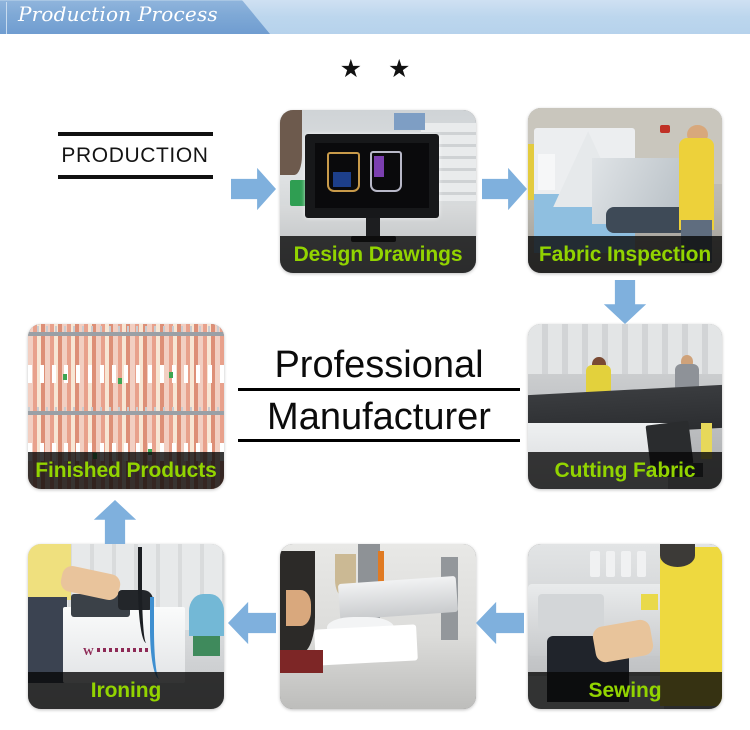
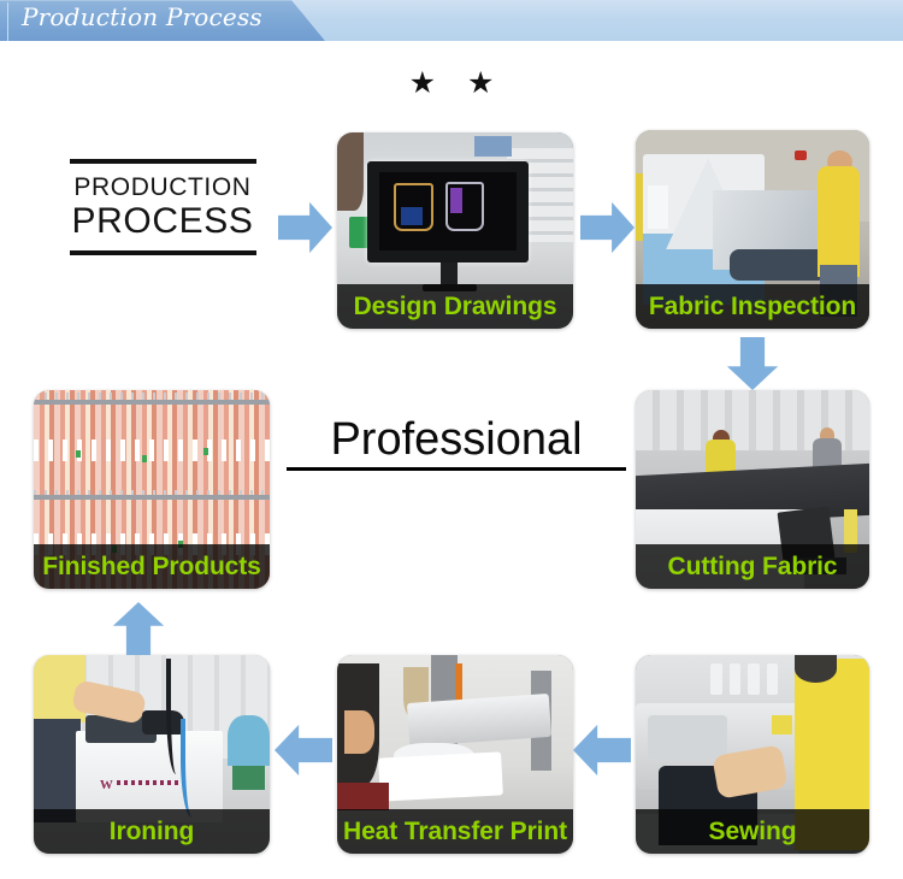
  Production Process
  ★
  ★
  PRODUCTION
+ PROCESS
  Professional
- Manufacturer
  Design Drawings
  Fabric Inspection
  Cutting Fabric
  Sewing
+ Heat Transfer Print
  W
  Ironing
  Finished Products
